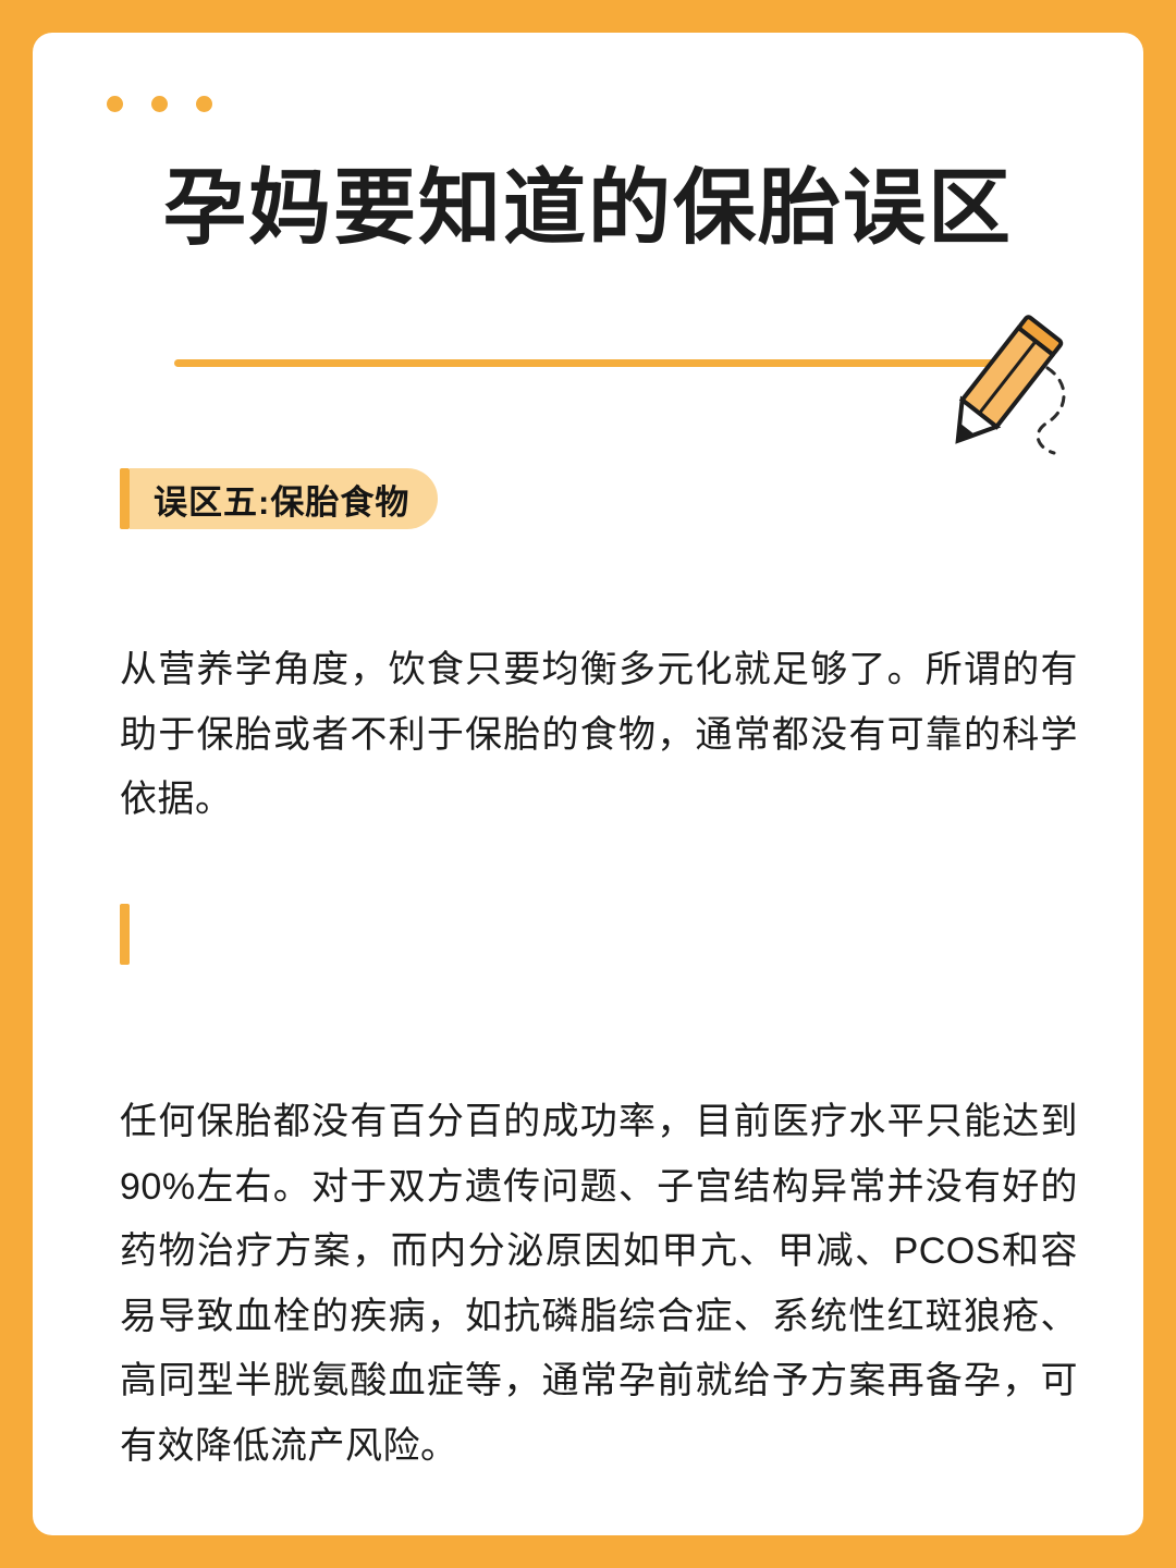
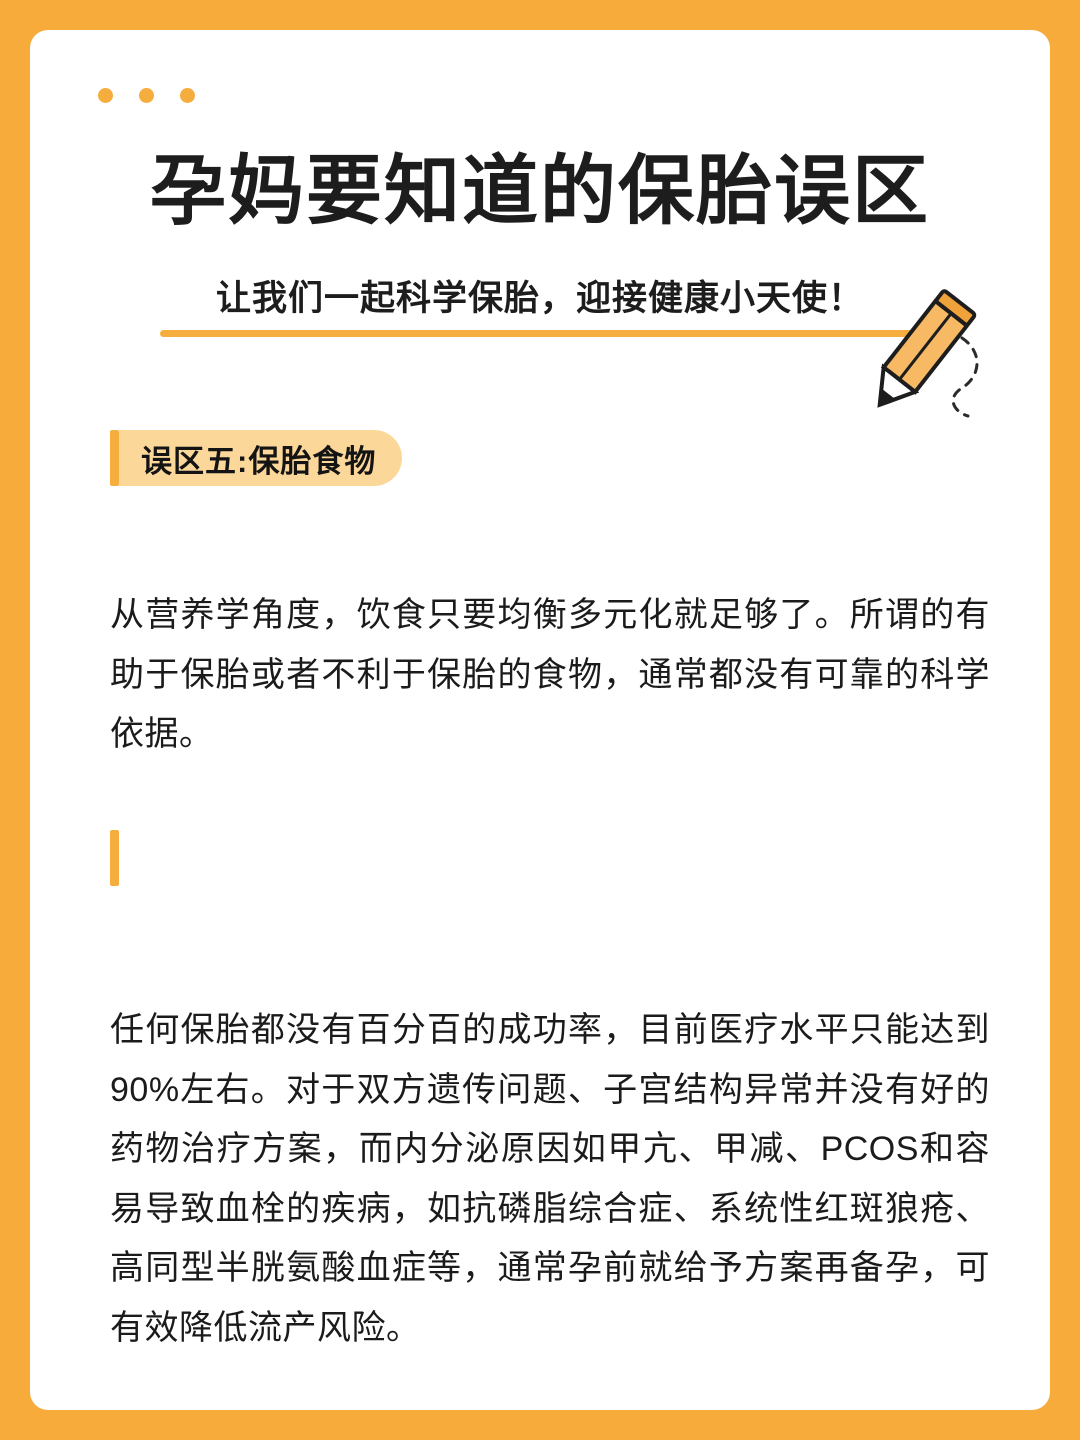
  孕妈要知道的保胎误区
+ 让我们一起科学保胎，迎接健康小天使！
  误区五:保胎食物
  从营养学角度，饮食只要均衡多元化就足够了。所谓的有助于保胎或者不利于保胎的食物，通常都没有可靠的科学依据。
  任何保胎都没有百分百的成功率，目前医疗水平只能达到90%左右。对于双方遗传问题、子宫结构异常并没有好的药物治疗方案，而内分泌原因如甲亢、甲减、PCOS和容易导致血栓的疾病，如抗磷脂综合症、系统性红斑狼疮、高同型半胱氨酸血症等，通常孕前就给予方案再备孕，可有效降低流产风险。
